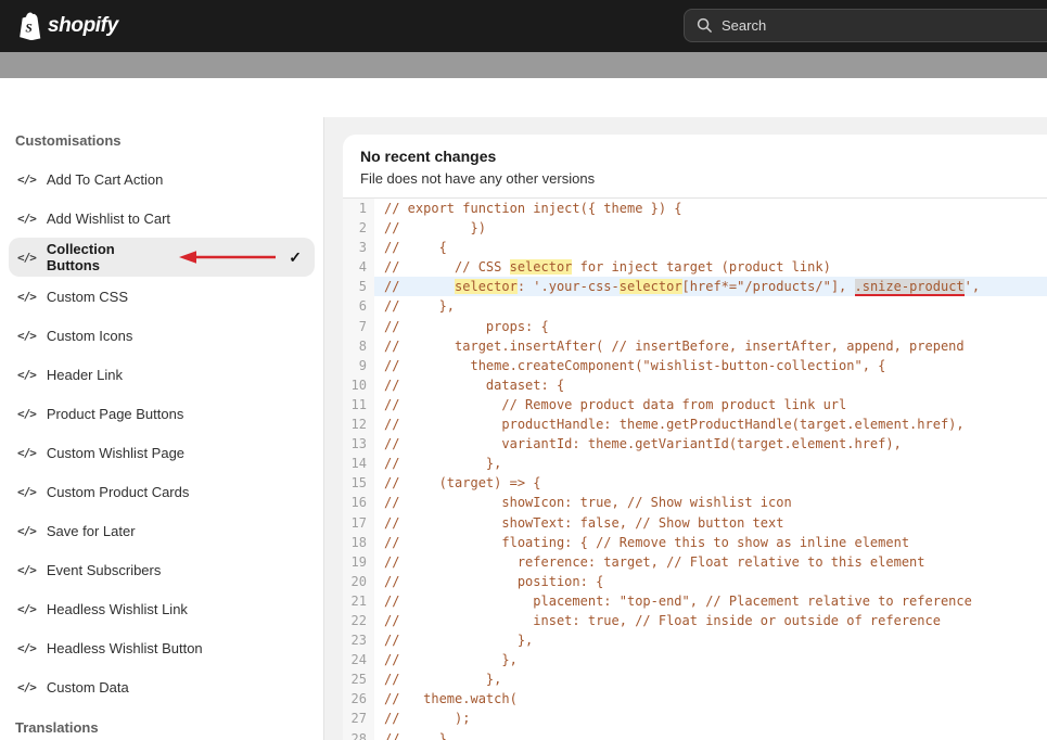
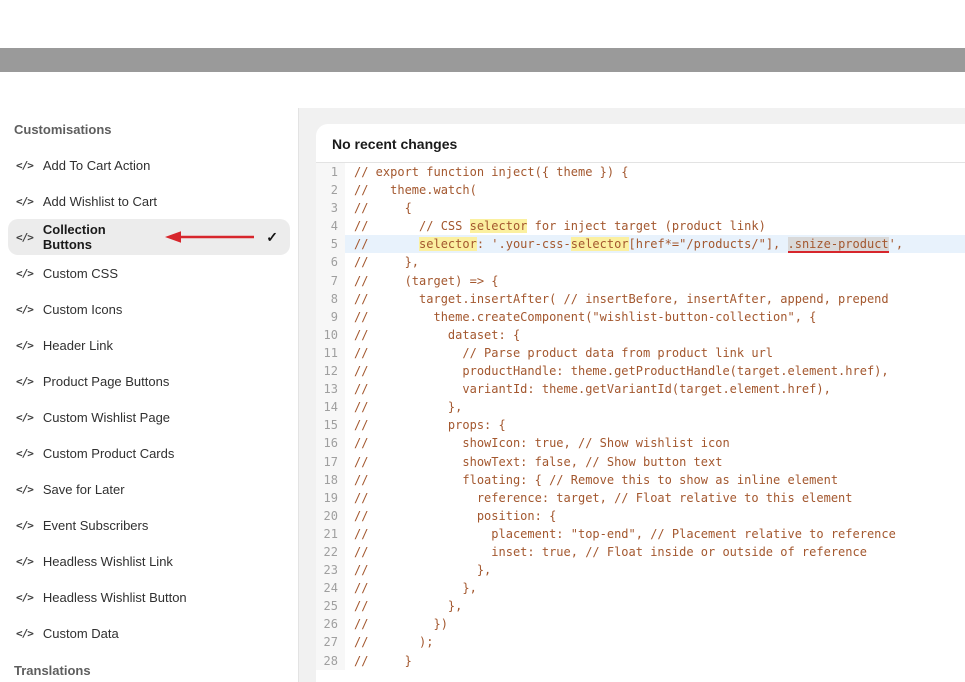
- S
- shopify
- Search
  Customisations
  </>
  Add To Cart Action
  </>
  Add Wishlist to Cart
  </>
  Collection Buttons
  ✓
  </>
  Custom CSS
  </>
  Custom Icons
  </>
  Header Link
  </>
  Product Page Buttons
  </>
  Custom Wishlist Page
  </>
  Custom Product Cards
  </>
  Save for Later
  </>
  Event Subscribers
  </>
  Headless Wishlist Link
  </>
  Headless Wishlist Button
  </>
  Custom Data
  Translations
  No recent changes
- File does not have any other versions
  1
  // export function inject({ theme }) {
  2
- // })
+ // theme.watch(
  3
  // {
  4
  // // CSS selector for inject target (product link)
  5
  // selector: '.your-css-selector[href*="/products/"], .snize-product',
  6
  // },
  7
- // props: {
+ // (target) => {
  8
  // target.insertAfter( // insertBefore, insertAfter, append, prepend
  9
  // theme.createComponent("wishlist-button-collection", {
  10
  // dataset: {
  11
- // // Remove product data from product link url
+ // // Parse product data from product link url
  12
  // productHandle: theme.getProductHandle(target.element.href),
  13
  // variantId: theme.getVariantId(target.element.href),
  14
  // },
  15
- // (target) => {
+ // props: {
  16
  // showIcon: true, // Show wishlist icon
  17
  // showText: false, // Show button text
  18
  // floating: { // Remove this to show as inline element
  19
  // reference: target, // Float relative to this element
  20
  // position: {
  21
  // placement: "top-end", // Placement relative to reference
  22
  // inset: true, // Float inside or outside of reference
  23
  // },
  24
  // },
  25
  // },
  26
- // theme.watch(
+ // })
  27
  // );
  28
  // }
